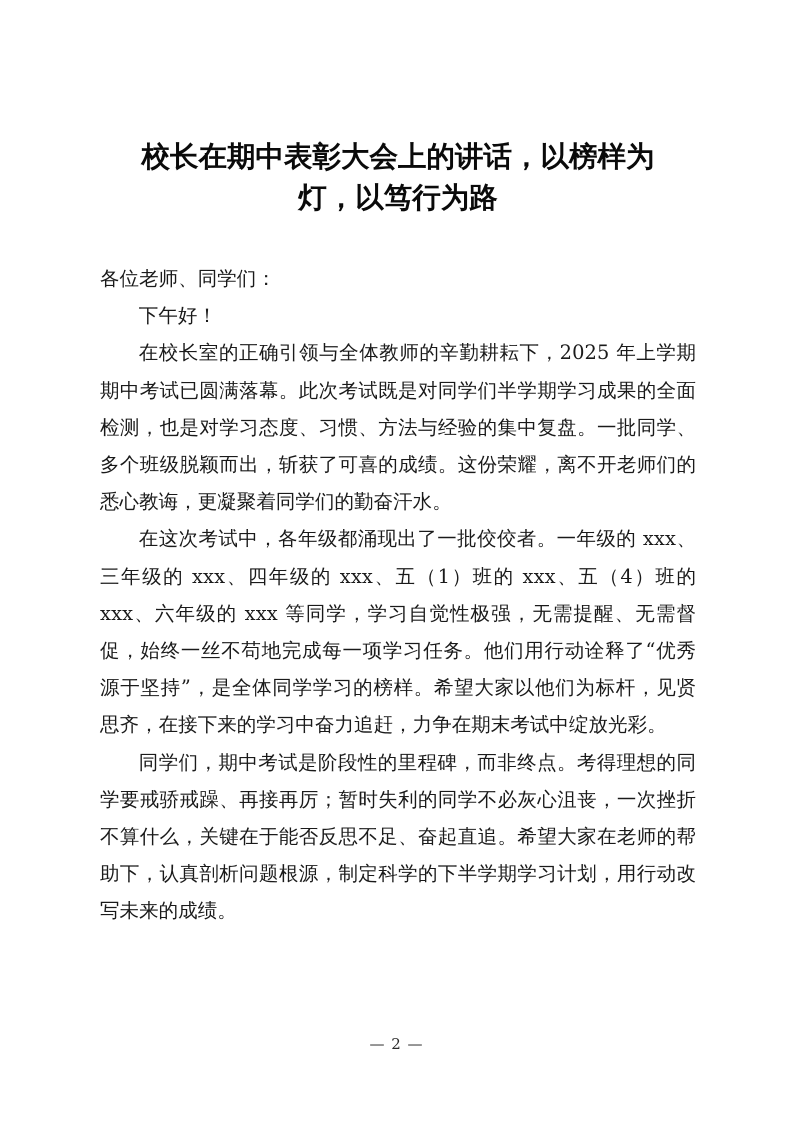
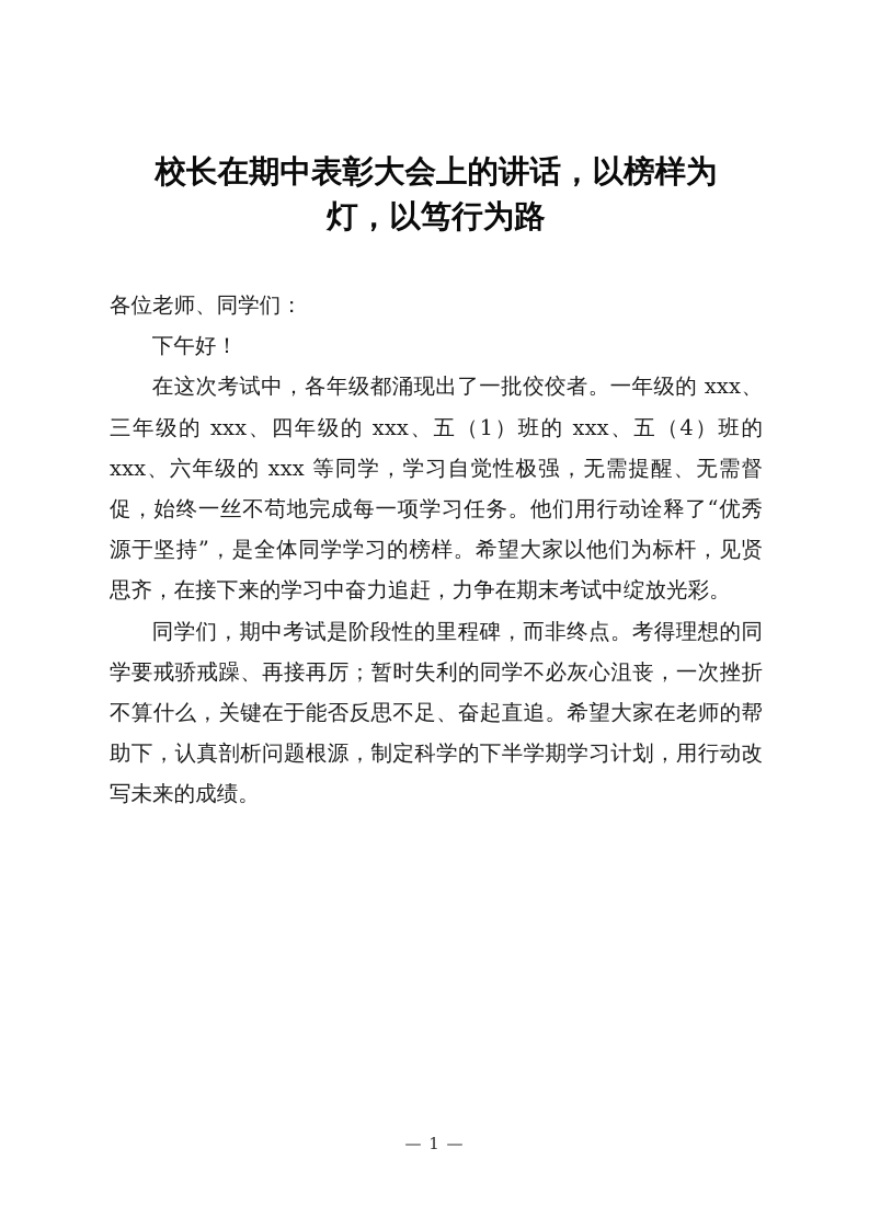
  校长在期中表彰大会上的讲话，以榜样为
  灯，以笃行为路
  各位老师、同学们：
  下午好！
- 在校长室的正确引领与全体教师的辛勤耕耘下，2025 年上学期期中考试已圆满落幕。此次考试既是对同学们半学期学习成果的全面检测，也是对学习态度、习惯、方法与经验的集中复盘。一批同学、多个班级脱颖而出，斩获了可喜的成绩。这份荣耀，离不开老师们的悉心教诲，更凝聚着同学们的勤奋汗水。
  在这次考试中，各年级都涌现出了一批佼佼者。一年级的 xxx、三年级的 xxx、四年级的 xxx、五（1）班的 xxx、五（4）班的 xxx、六年级的 xxx 等同学，学习自觉性极强，无需提醒、无需督促，始终一丝不苟地完成每一项学习任务。他们用行动诠释了“优秀源于坚持”，是全体同学学习的榜样。希望大家以他们为标杆，见贤思齐，在接下来的学习中奋力追赶，力争在期末考试中绽放光彩。
  同学们，期中考试是阶段性的里程碑，而非终点。考得理想的同学要戒骄戒躁、再接再厉；暂时失利的同学不必灰心沮丧，一次挫折不算什么，关键在于能否反思不足、奋起直追。希望大家在老师的帮助下，认真剖析问题根源，制定科学的下半学期学习计划，用行动改写未来的成绩。
- — 2 —
+ — 1 —
